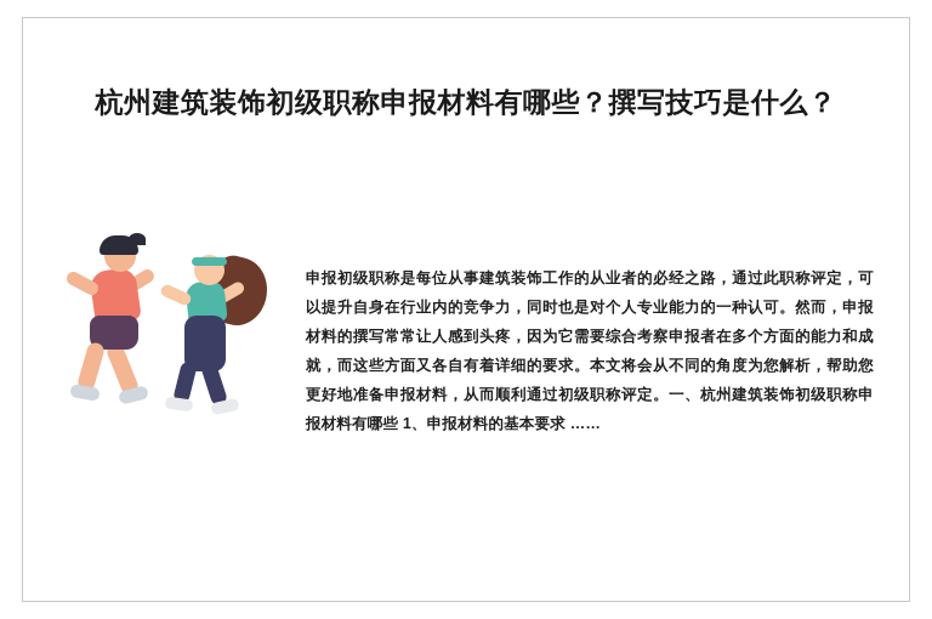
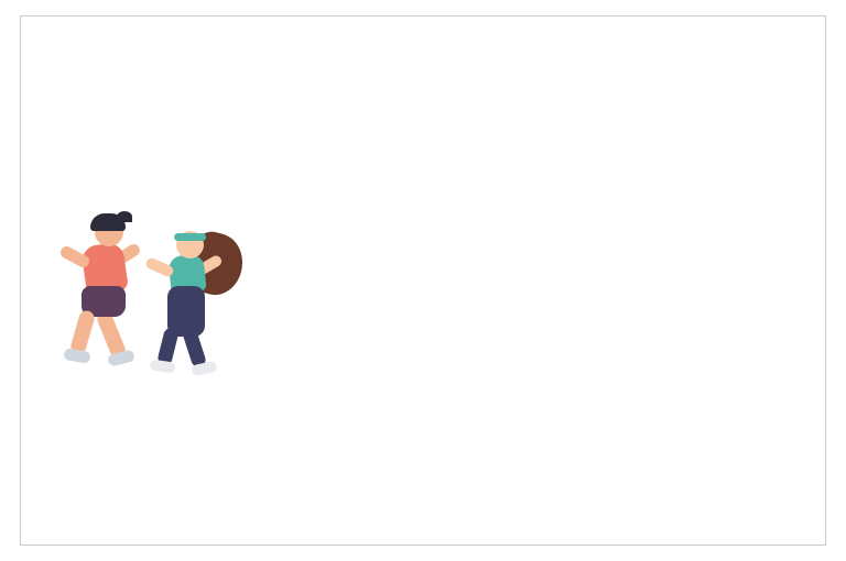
- 杭州建筑装饰初级职称申报材料有哪些？撰写技巧是什么？
- 申报初级职称是每位从事建筑装饰工作的从业者的必经之路，通过此职称评定，可以提升自身在行业内的竞争力，同时也是对个人专业能力的一种认可。然而，申报材料的撰写常常让人感到头疼，因为它需要综合考察申报者在多个方面的能力和成就，而这些方面又各自有着详细的要求。本文将会从不同的角度为您解析，帮助您更好地准备申报材料，从而顺利通过初级职称评定。一、杭州建筑装饰初级职称申报材料有哪些 1、申报材料的基本要求 ……
